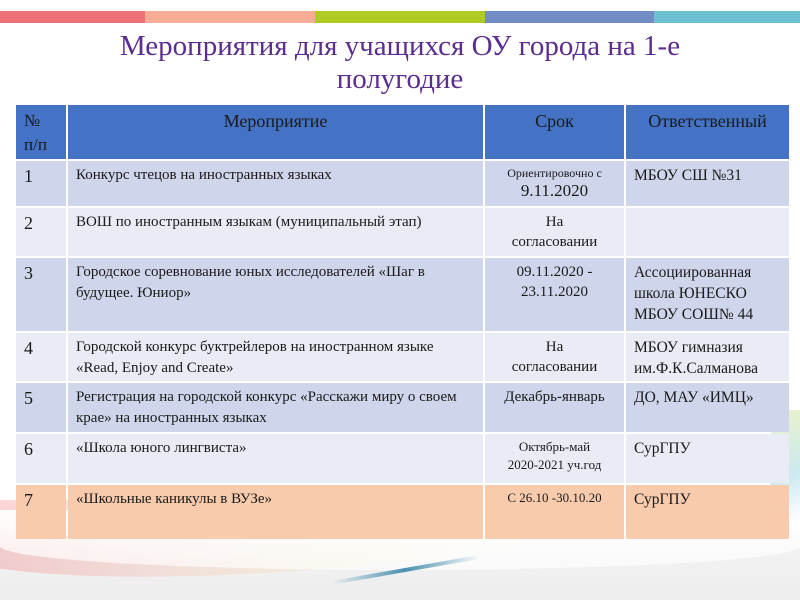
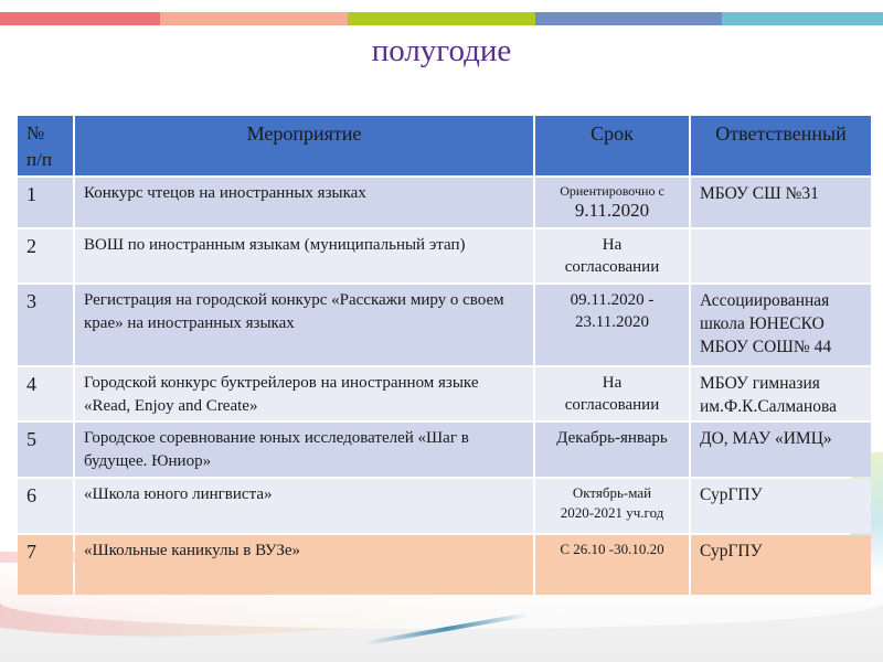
- Мероприятия для учащихся ОУ города на 1-е
  полугодие
  № п/п	Мероприятие	Срок	Ответственный
  1	Конкурс чтецов на иностранных языках	Ориентировочно с 9.11.2020	МБОУ СШ №31
  2	ВОШ по иностранным языкам (муниципальный этап)	На согласовании
- 3	Городское соревнование юных исследователей «Шаг в будущее. Юниор»	09.11.2020 - 23.11.2020	Ассоциированная школа ЮНЕСКО МБОУ СОШ№ 44
+ 3	Регистрация на городской конкурс «Расскажи миру о своем крае» на иностранных языках	09.11.2020 - 23.11.2020	Ассоциированная школа ЮНЕСКО МБОУ СОШ№ 44
  4	Городской конкурс буктрейлеров на иностранном языке «Read, Enjoy and Create»	На согласовании	МБОУ гимназия им.Ф.К.Салманова
- 5	Регистрация на городской конкурс «Расскажи миру о своем крае» на иностранных языках	Декабрь-январь	ДО, МАУ «ИМЦ»
+ 5	Городское соревнование юных исследователей «Шаг в будущее. Юниор»	Декабрь-январь	ДО, МАУ «ИМЦ»
  6	«Школа юного лингвиста»	Октябрь-май 2020-2021 уч.год	СурГПУ
  7	«Школьные каникулы в ВУЗе»	С 26.10 -30.10.20	СурГПУ
